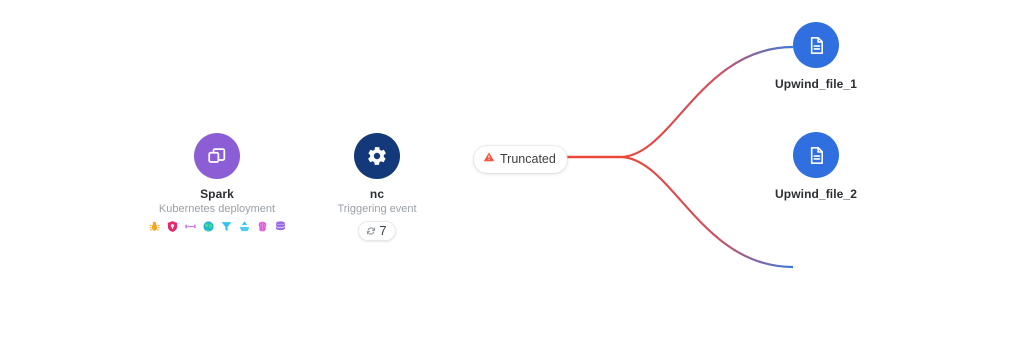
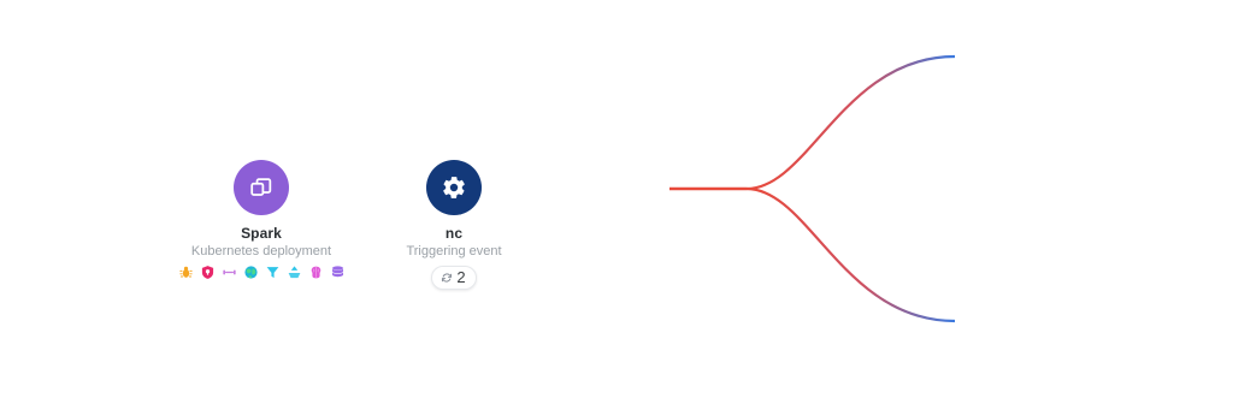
  Spark
  Kubernetes deployment
  nc
  Triggering event
- 7
+ 2
- Truncated
- Upwind_file_1
- Upwind_file_2
